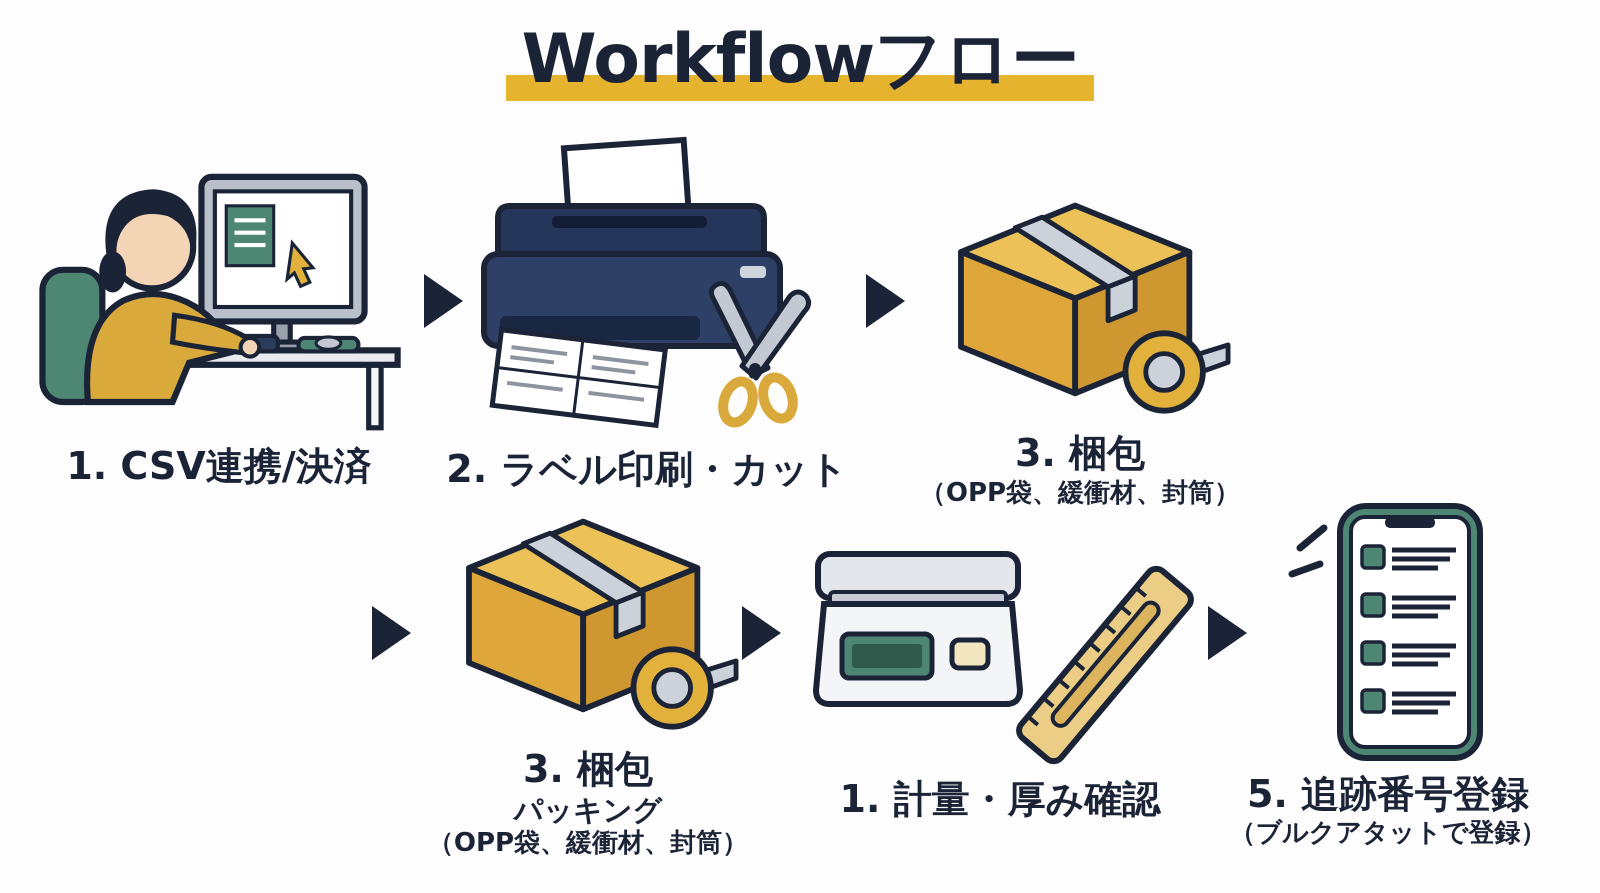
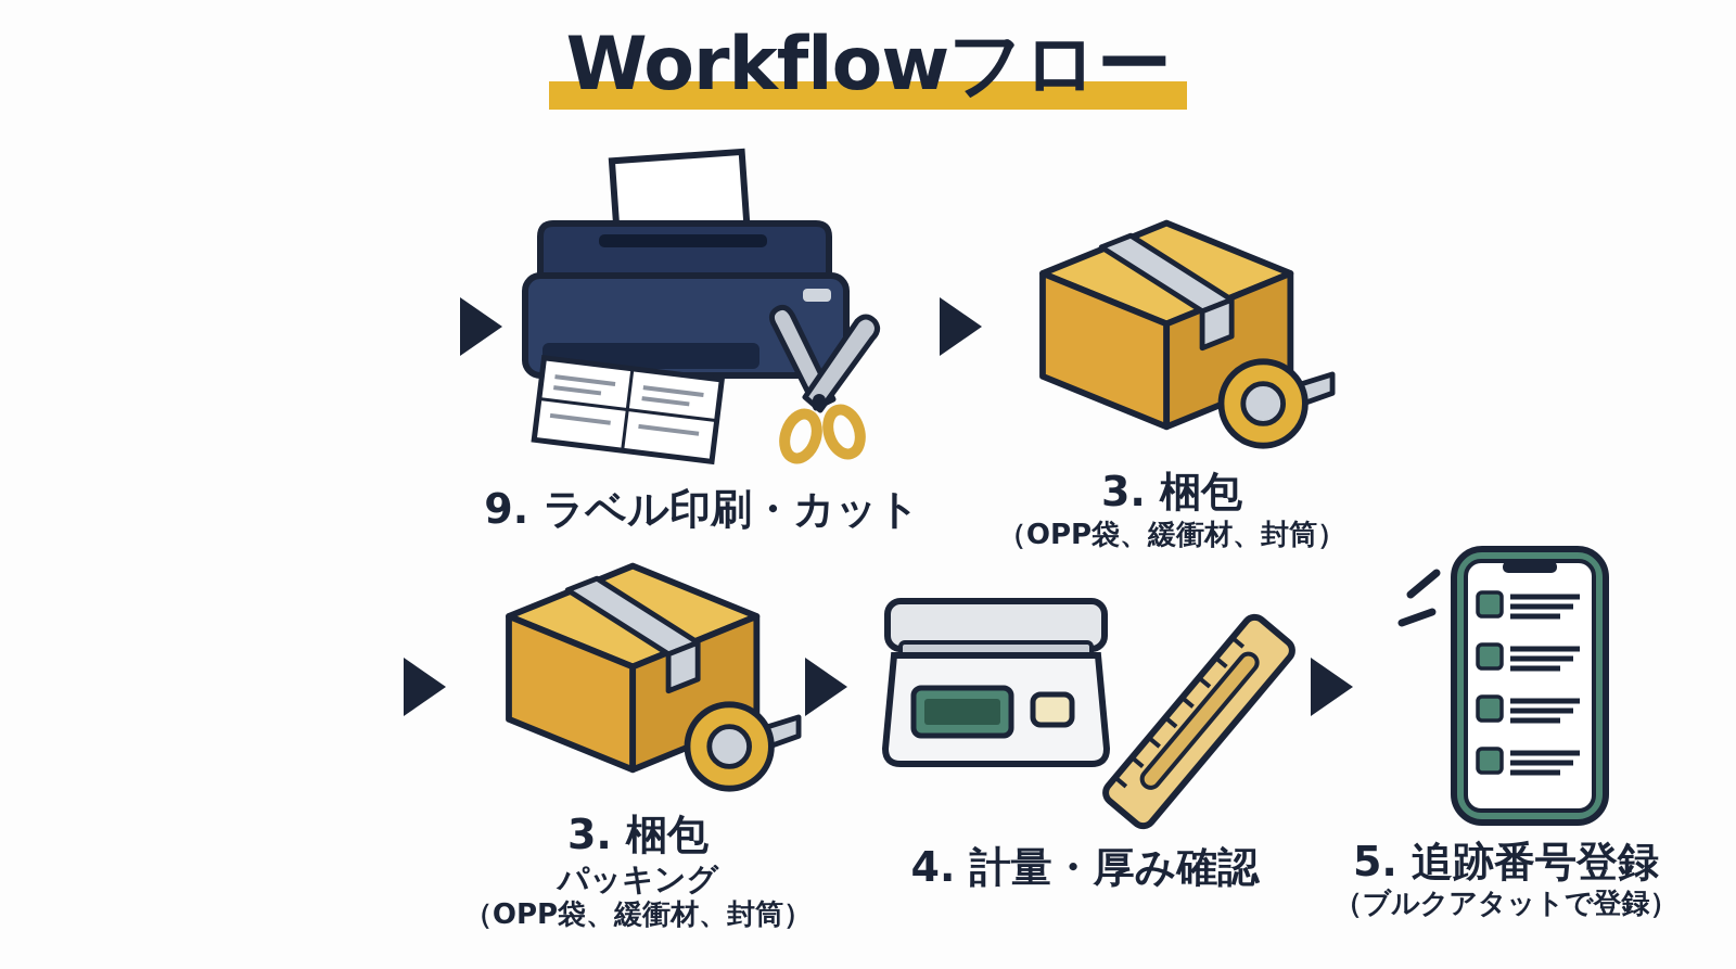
  Workflowフロー
- 1. CSV連携/決済
- 2. ラベル印刷・カット
+ 9. ラベル印刷・カット
  3. 梱包
  （OPP袋、緩衝材、封筒）
  3. 梱包
  パッキング
  （OPP袋、緩衝材、封筒）
- 1. 計量・厚み確認
+ 4. 計量・厚み確認
  5. 追跡番号登録
  （ブルクアタットで登録）
